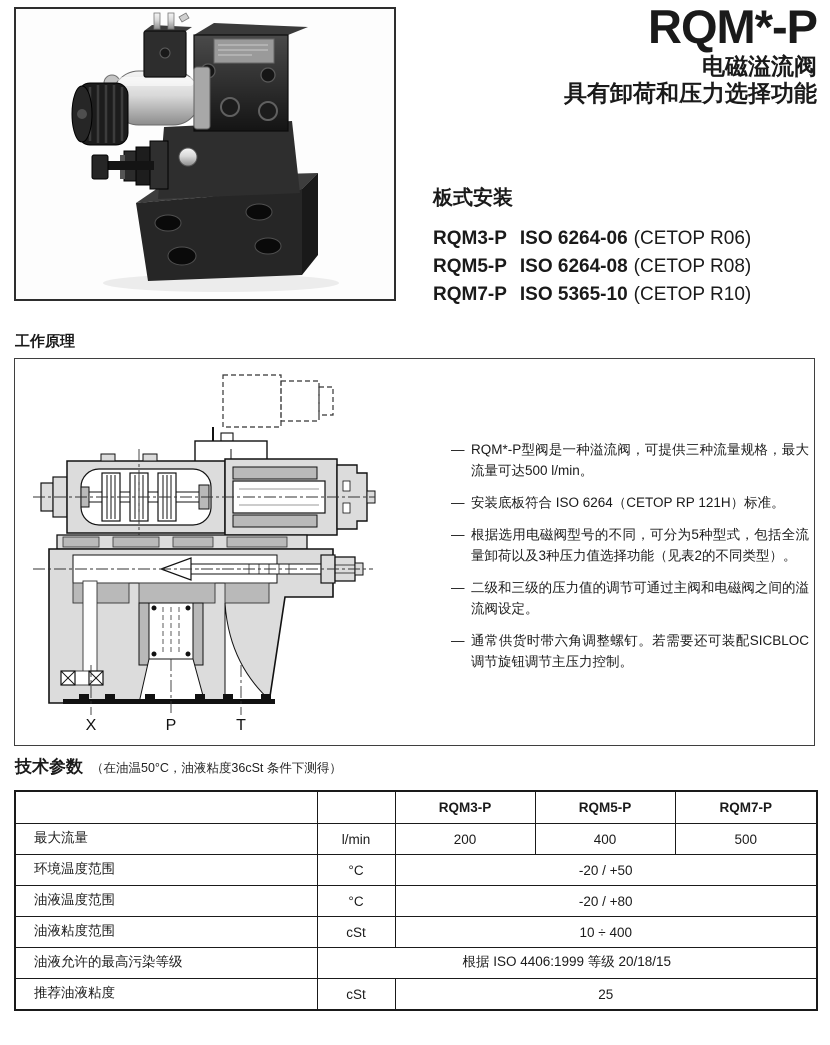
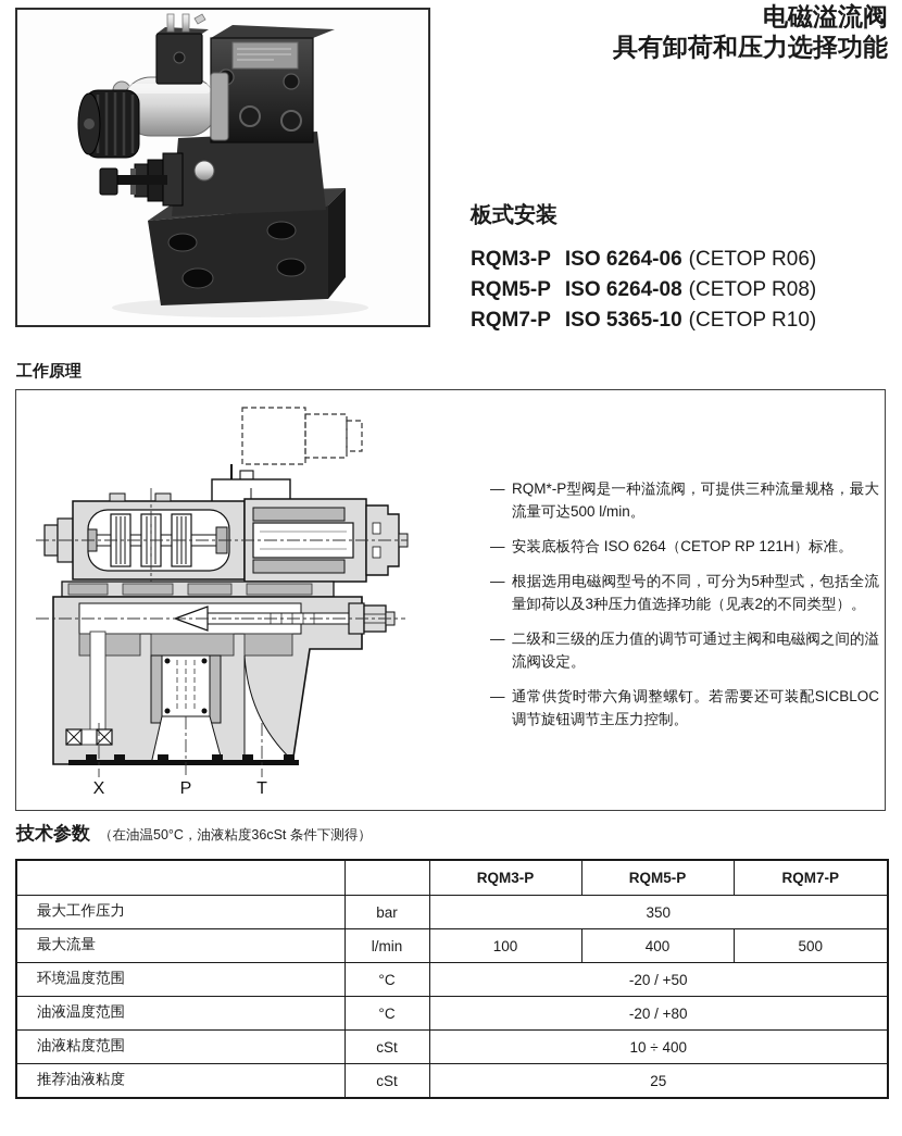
- RQM*-P
  电磁溢流阀
  具有卸荷和压力选择功能
  板式安装
  RQM3-P ISO 6264-06 (CETOP R06)
  RQM5-P ISO 6264-08 (CETOP R08)
  RQM7-P ISO 5365-10 (CETOP R10)
  工作原理
  X
  P
  T
  —
  RQM*-P型阀是一种溢流阀，可提供三种流量规格，最大流量可达500 l/min。
  —
  安装底板符合 ISO 6264（CETOP RP 121H）标准。
  —
  根据选用电磁阀型号的不同，可分为5种型式，包括全流量卸荷以及3种压力值选择功能（见表2的不同类型）。
  —
  二级和三级的压力值的调节可通过主阀和电磁阀之间的溢流阀设定。
  —
  通常供货时带六角调整螺钉。若需要还可装配SICBLOC调节旋钮调节主压力控制。
  技术参数 （在油温50°C，油液粘度36cSt 条件下测得）
  		RQM3-P	RQM5-P	RQM7-P
+ 最大工作压力	bar	350
- 最大流量	l/min	200	400	500
+ 最大流量	l/min	100	400	500
  环境温度范围	°C	-20 / +50
  油液温度范围	°C	-20 / +80
  油液粘度范围	cSt	10 ÷ 400
- 油液允许的最高污染等级	根据 ISO 4406:1999 等级 20/18/15
  推荐油液粘度	cSt	25
